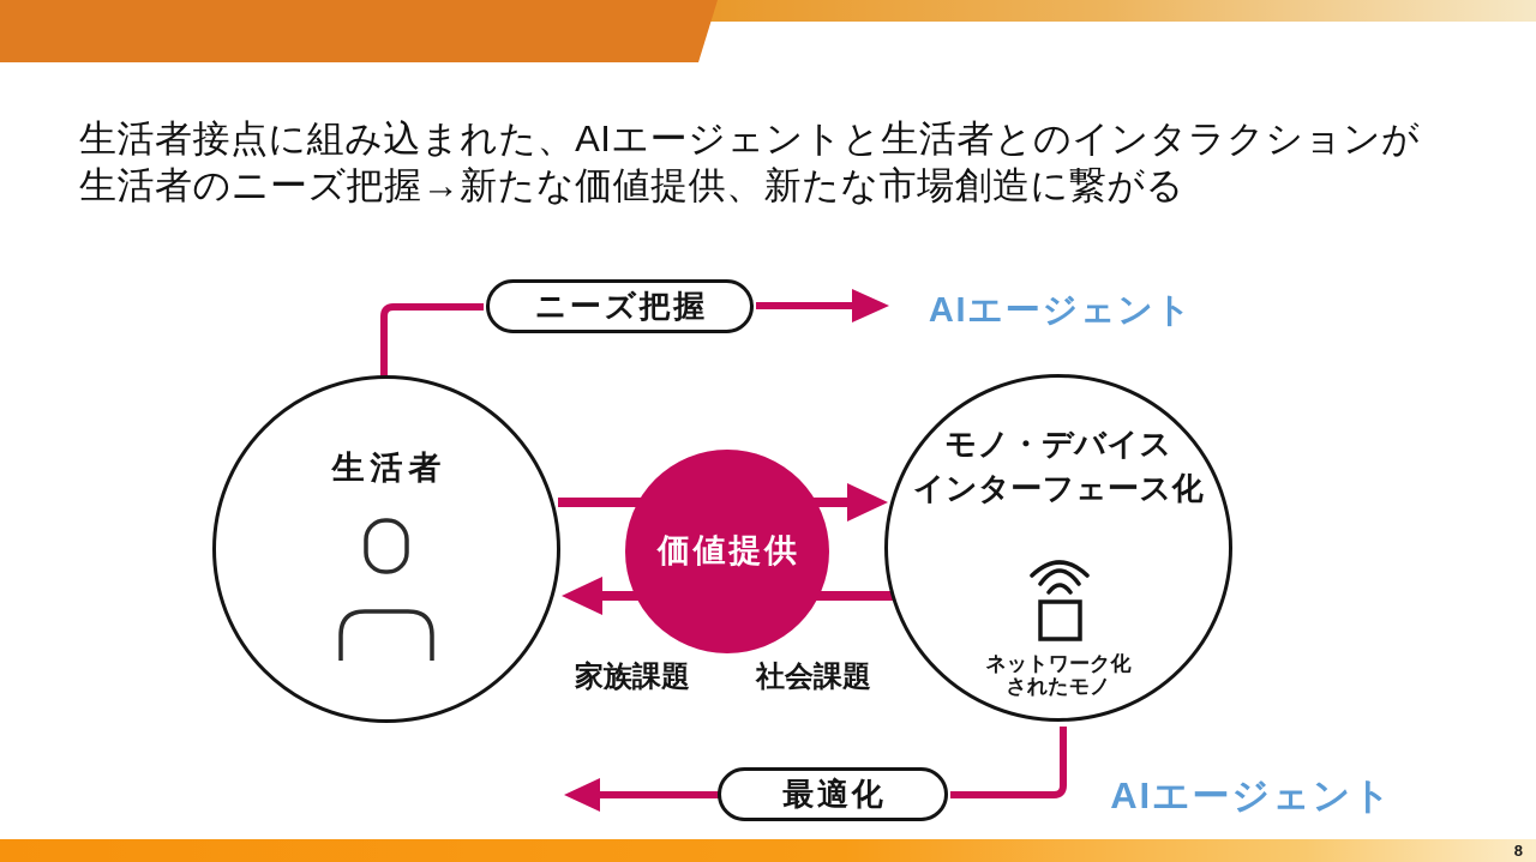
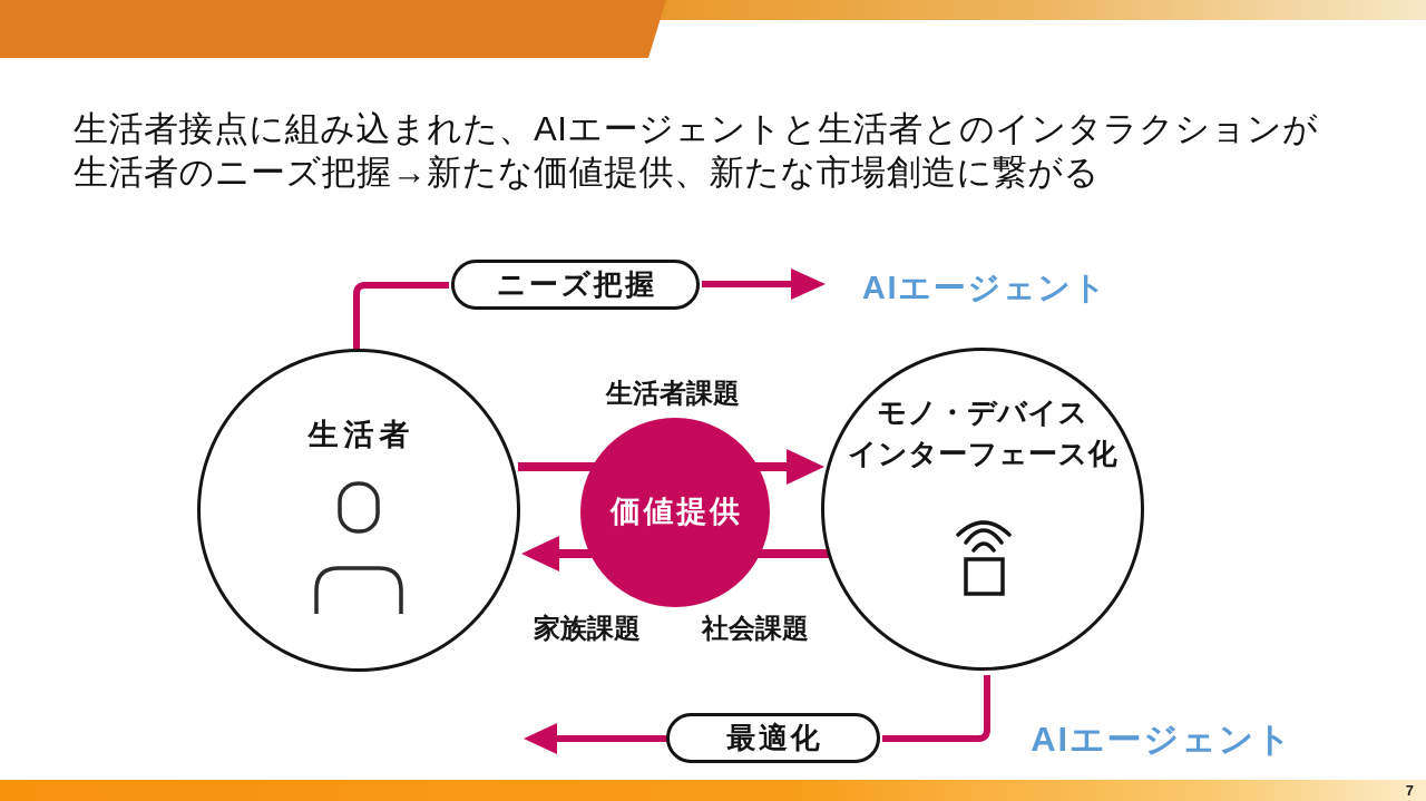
  生活者接点に組み込まれた、AIエージェントと生活者とのインタラクションが
  生活者のニーズ把握→新たな価値提供、新たな市場創造に繋がる
  生活者
  価値提供
  モノ・デバイス
  インターフェース化
- ネットワーク化
- されたモノ
  ニーズ把握
  最適化
+ 生活者課題
  家族課題
  社会課題
  AIエージェント
  AIエージェント
- 8
+ 7
